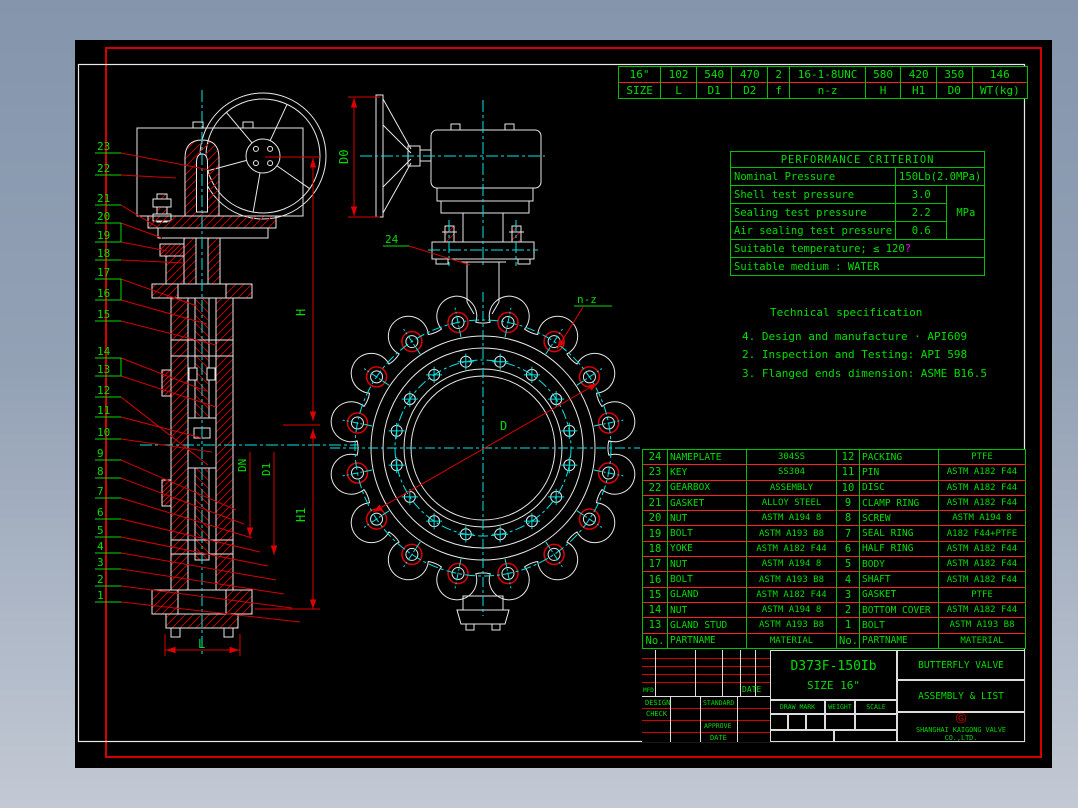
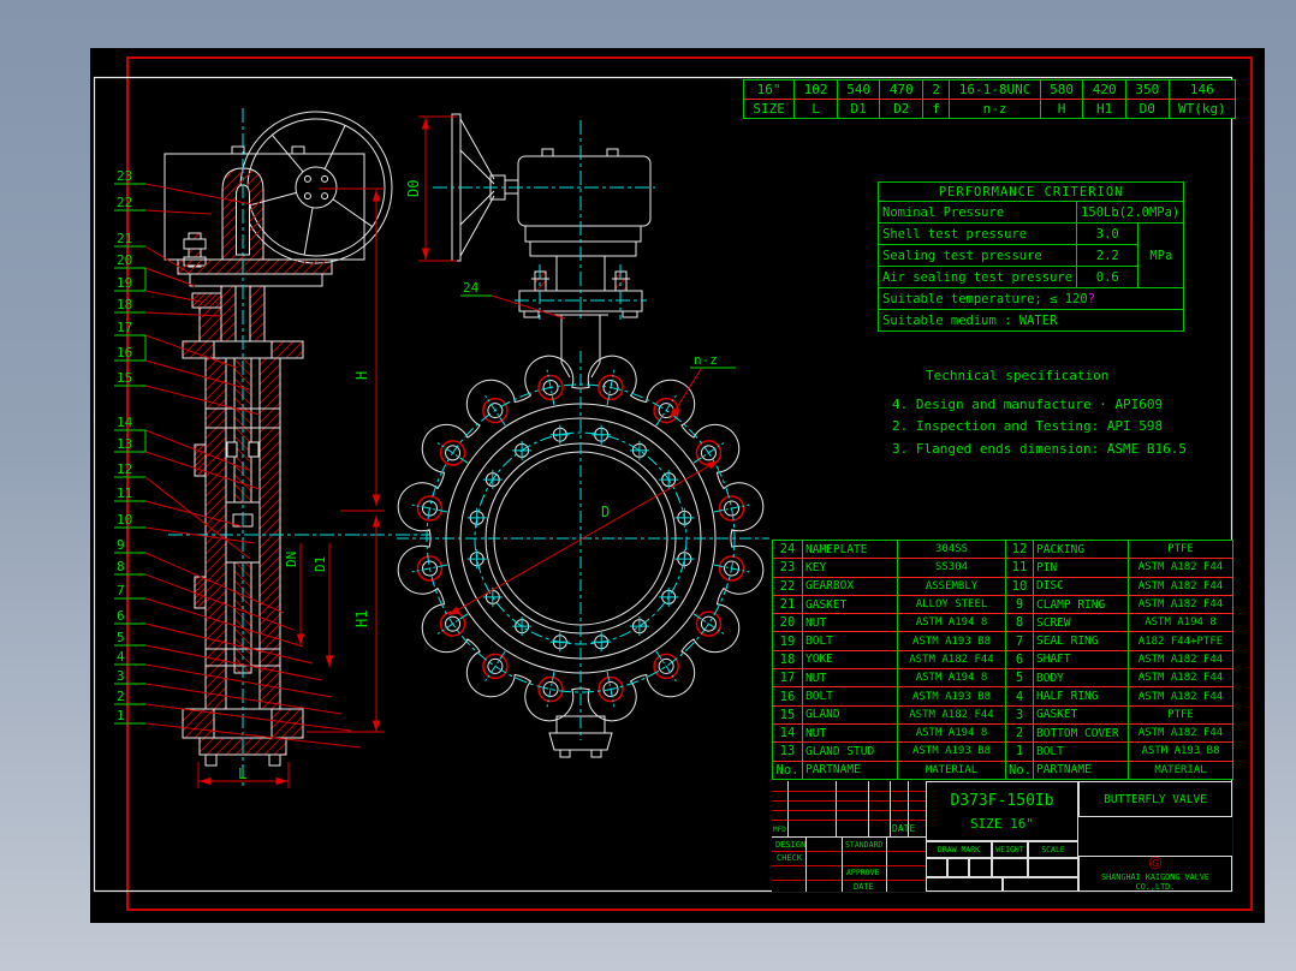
  L
  D
  n-z
  23
  22
  21
  20
  19
  18
  17
  16
  15
  14
  13
  12
  11
  10
  9
  8
  7
  6
  5
  4
  3
  2
  1
  24
  16"
  SIZE
  102
  L
  540
  D1
  470
  D2
  2
  f
  16-1-8UNC
  n-z
  580
  H
  420
  H1
  350
  D0
  146
  WT(kg)
  PERFORMANCE CRITERION
  Nominal Pressure	150Lb(2.0MPa)
  Shell test pressure	3.0	MPa
  Sealing test pressure	2.2
  Air sealing test pressure	0.6
  Suitable temperature; ≤ 120?
  Suitable medium : WATER
  Technical specification
  4. Design and manufacture · API609
  2. Inspection and Testing: API 598
  3. Flanged ends dimension: ASME B16.5
  24	NAMEPLATE	304SS
  23	KEY	SS304
  22	GEARBOX	ASSEMBLY
  21	GASKET	ALLOY STEEL
  20	NUT	ASTM A194 8
  19	BOLT	ASTM A193 B8
  18	YOKE	ASTM A182 F44
  17	NUT	ASTM A194 8
  16	BOLT	ASTM A193 B8
  15	GLAND	ASTM A182 F44
  14	NUT	ASTM A194 8
  13	GLAND STUD	ASTM A193 B8
  No.	PARTNAME	MATERIAL
  12	PACKING	PTFE
  11	PIN	ASTM A182 F44
  10	DISC	ASTM A182 F44
  9	CLAMP RING	ASTM A182 F44
  8	SCREW	ASTM A194 8
  7	SEAL RING	A182 F44+PTFE
- 6	HALF RING	ASTM A182 F44
+ 6	SHAFT	ASTM A182 F44
  5	BODY	ASTM A182 F44
- 4	SHAFT	ASTM A182 F44
+ 4	HALF RING	ASTM A182 F44
  3	GASKET	PTFE
  2	BOTTOM COVER	ASTM A182 F44
  1	BOLT	ASTM A193 B8
  No.	PARTNAME	MATERIAL
  DATE
  DESIGN
  STANDARD
  CHECK
  APPROVE
  DATE
  D373F-150Ib
  SIZE 16"
  DRAW MARK
  WEIGHT
  SCALE
  BUTTERFLY VALVE
- ASSEMBLY & LIST
  Ⓖ
  SHANGHAI KAIGONG VALVE CO.,LTD.
